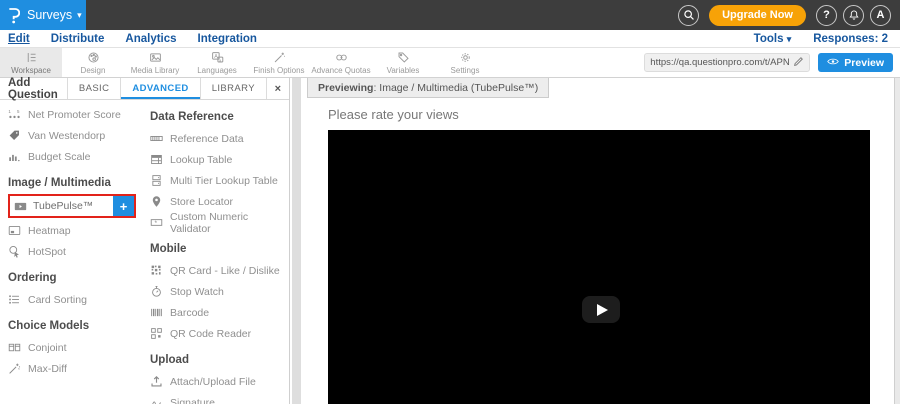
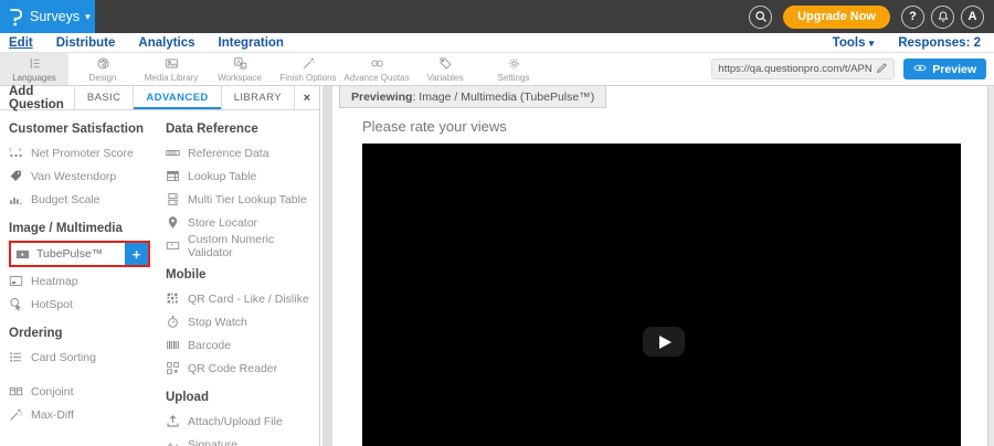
  Surveys
  ▾
  Upgrade Now
  ?
  A
  Edit
  Distribute
  Analytics
  Integration
  Tools ▾
  Responses: 2
- Workspace
+ Languages
  Design
  Media Library
- Languages
+ Workspace
  Finish Options
  Advance Quotas
  Variables
  Settings
  https://qa.questionpro.com/t/APN
  Preview
  Add Question
  BASIC
  ADVANCED
  LIBRARY
  ×
+ Customer Satisfaction
  Net Promoter Score
  Van Westendorp
  Budget Scale
  Image / Multimedia
  TubePulse™
  +
  Heatmap
  HotSpot
  Ordering
  Card Sorting
- Choice Models
  Conjoint
  Max-Diff
  Data Reference
  Reference Data
  Lookup Table
  Multi Tier Lookup Table
  Store Locator
  Custom Numeric Validator
  Mobile
  QR Card - Like / Dislike
  Stop Watch
  Barcode
  QR Code Reader
  Upload
  Attach/Upload File
  Signature
  Previewing
  : Image / Multimedia (TubePulse™)
  Please rate your views
